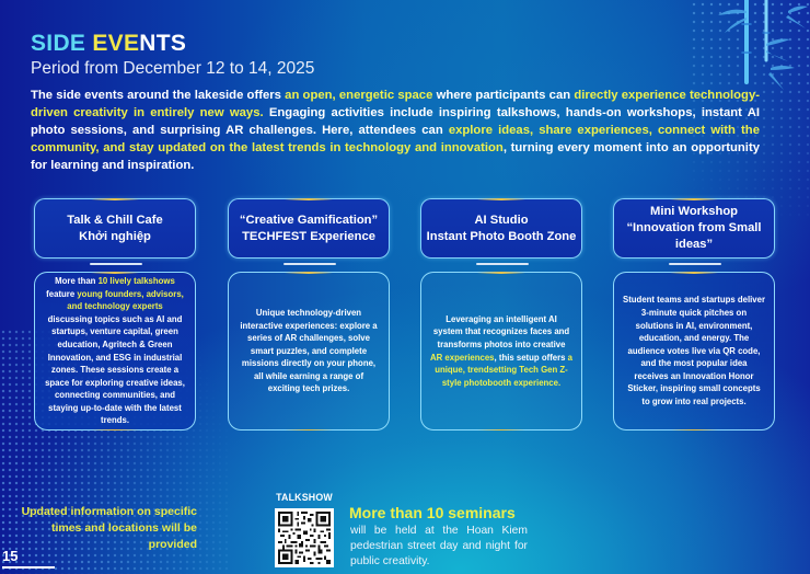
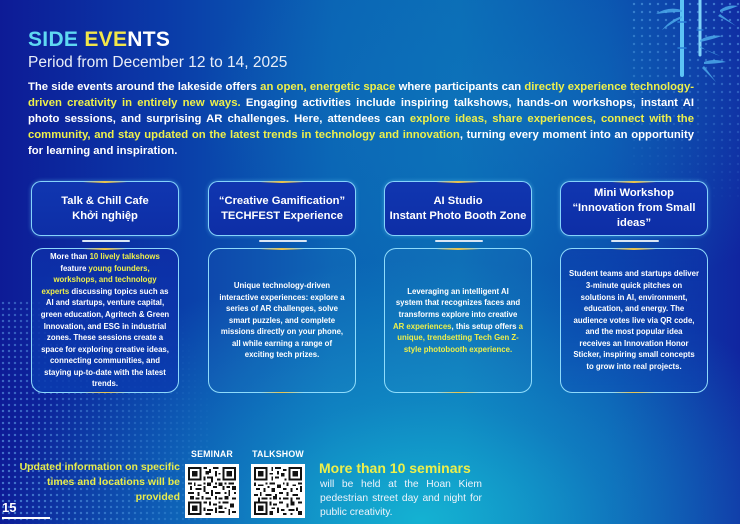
  SIDE EVENTS
  Period from December 12 to 14, 2025
  The side events around the lakeside offers an open, energetic space where participants can directly experience technology-driven creativity in entirely new ways. Engaging activities include inspiring talkshows, hands-on workshops, instant AI photo sessions, and surprising AR challenges. Here, attendees can explore ideas, share experiences, connect with the community, and stay updated on the latest trends in technology and innovation, turning every moment into an opportunity for learning and inspiration.
  Talk & Chill Cafe
  Khởi nghiệp
- More than 10 lively talkshows feature young founders, advisors, and technology experts discussing topics such as AI and startups, venture capital, green education, Agritech & Green Innovation, and ESG in industrial zones. These sessions create a space for exploring creative ideas, connecting communities, and staying up-to-date with the latest trends.
+ More than 10 lively talkshows feature young founders, workshops, and technology experts discussing topics such as AI and startups, venture capital, green education, Agritech & Green Innovation, and ESG in industrial zones. These sessions create a space for exploring creative ideas, connecting communities, and staying up-to-date with the latest trends.
  “Creative Gamification”
  TECHFEST Experience
  Unique technology-driven interactive experiences: explore a series of AR challenges, solve smart puzzles, and complete missions directly on your phone, all while earning a range of exciting tech prizes.
  AI Studio
  Instant Photo Booth Zone
- Leveraging an intelligent AI system that recognizes faces and transforms photos into creative AR experiences, this setup offers a unique, trendsetting Tech Gen Z-style photobooth experience.
+ Leveraging an intelligent AI system that recognizes faces and transforms explore into creative AR experiences, this setup offers a unique, trendsetting Tech Gen Z-style photobooth experience.
  Mini Workshop
  “Innovation from Small ideas”
  Student teams and startups deliver 3-minute quick pitches on solutions in AI, environment, education, and energy. The audience votes live via QR code, and the most popular idea receives an Innovation Honor Sticker, inspiring small concepts to grow into real projects.
  Updated information on specific times and locations will be provided
  15
+ SEMINAR
  TALKSHOW
  More than 10 seminars
  will be held at the Hoan Kiem pedestrian street day and night for public creativity.
